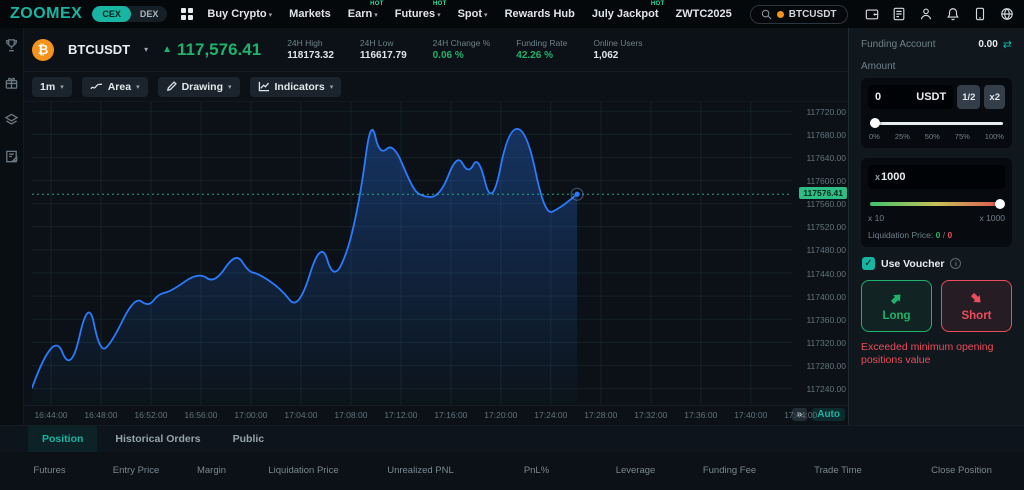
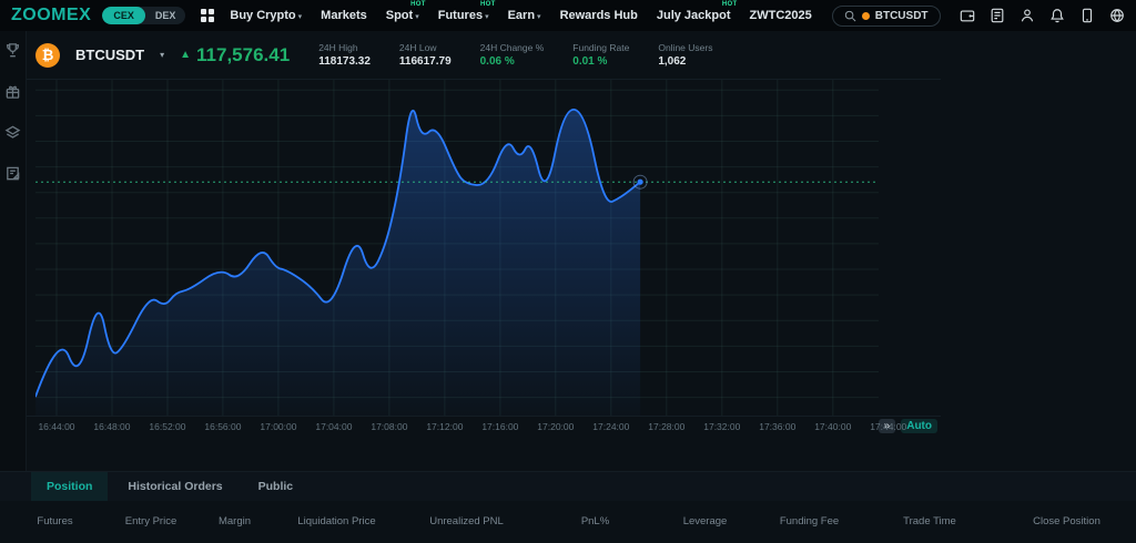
  ZOOMEX
  CEX
  DEX
  Buy Crypto
  Markets
- Earn
+ Spot
  Futures
- Spot
+ Earn
  Rewards Hub
  July Jackpot
  ZWTC2025
  BTCUSDT
  ₿
  BTCUSDT
  ▾
  ▲
  117,576.41
  24H High
  118173.32
  24H Low
  116617.79
  24H Change %
  0.06 %
  Funding Rate
- 42.26 %
+ 0.01 %
  Online Users
  1,062
- 1m
- Area
- Drawing
- Indicators
- 117240.00
- 117280.00
- 117320.00
- 117360.00
- 117400.00
- 117440.00
- 117480.00
- 117520.00
- 117560.00
- 117600.00
- 117640.00
- 117680.00
- 117720.00
- 117576.41
  »
  Auto
  16:44:00
  16:48:00
  16:52:00
  16:56:00
  17:00:00
  17:04:00
  17:08:00
  17:12:00
  17:16:00
  17:20:00
  17:24:00
  17:28:00
  17:32:00
  17:36:00
  17:40:00
  17:44:00
- Funding Account
- 0.00
- ⇄
- Amount
- 0
- USDT
- 1/2
- x2
- 0%
- 25%
- 50%
- 75%
- 100%
- x1000
- x 10
- x 1000
- Liquidation Price: 0 / 0
- ✓
- Use Voucher
- i
- Long
- Short
- Exceeded minimum opening positions value
  Position
  Historical Orders
  Public
  Futures
  Entry Price
  Margin
  Liquidation Price
  Unrealized PNL
  PnL%
  Leverage
  Funding Fee
  Trade Time
  Close Position
